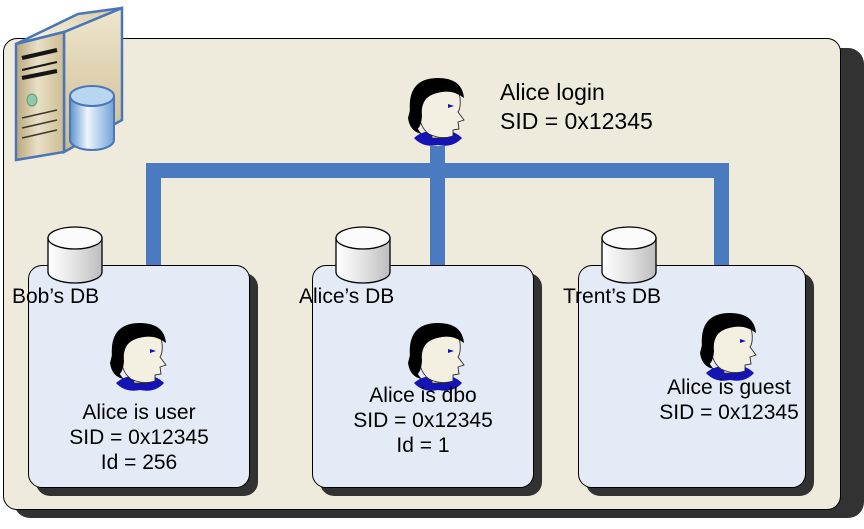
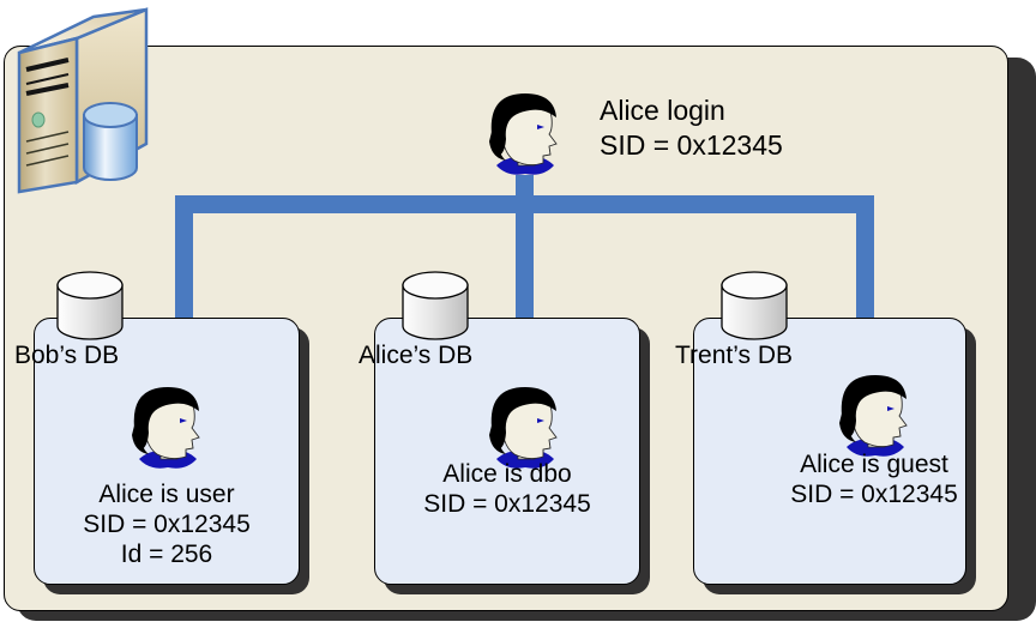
  Alice login
  SID = 0x12345
  Bob’s DB
  Alice is user
  SID = 0x12345
  Id = 256
  Alice’s DB
  Alice is dbo
  SID = 0x12345
- Id = 1
  Trent’s DB
  Alice is guest
  SID = 0x12345
